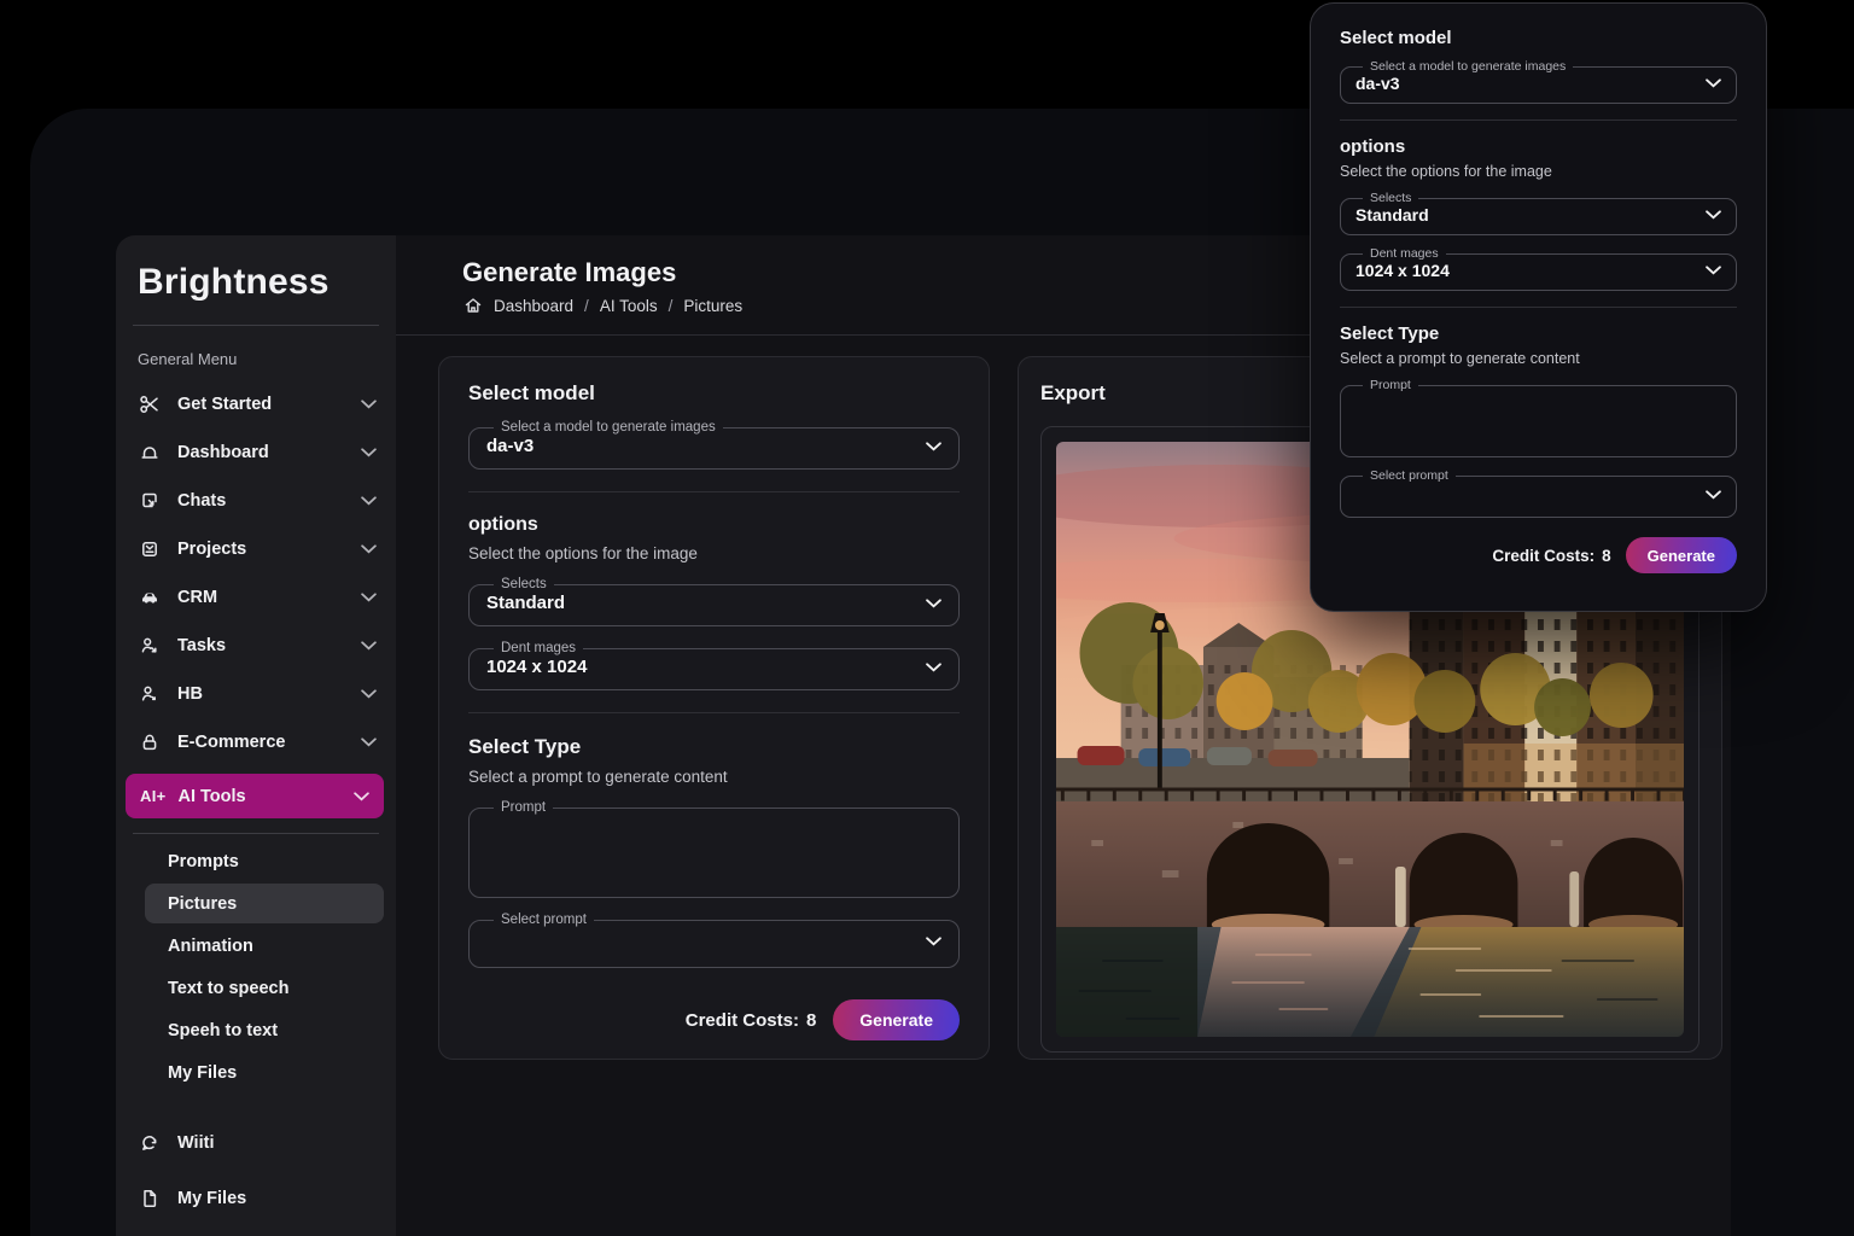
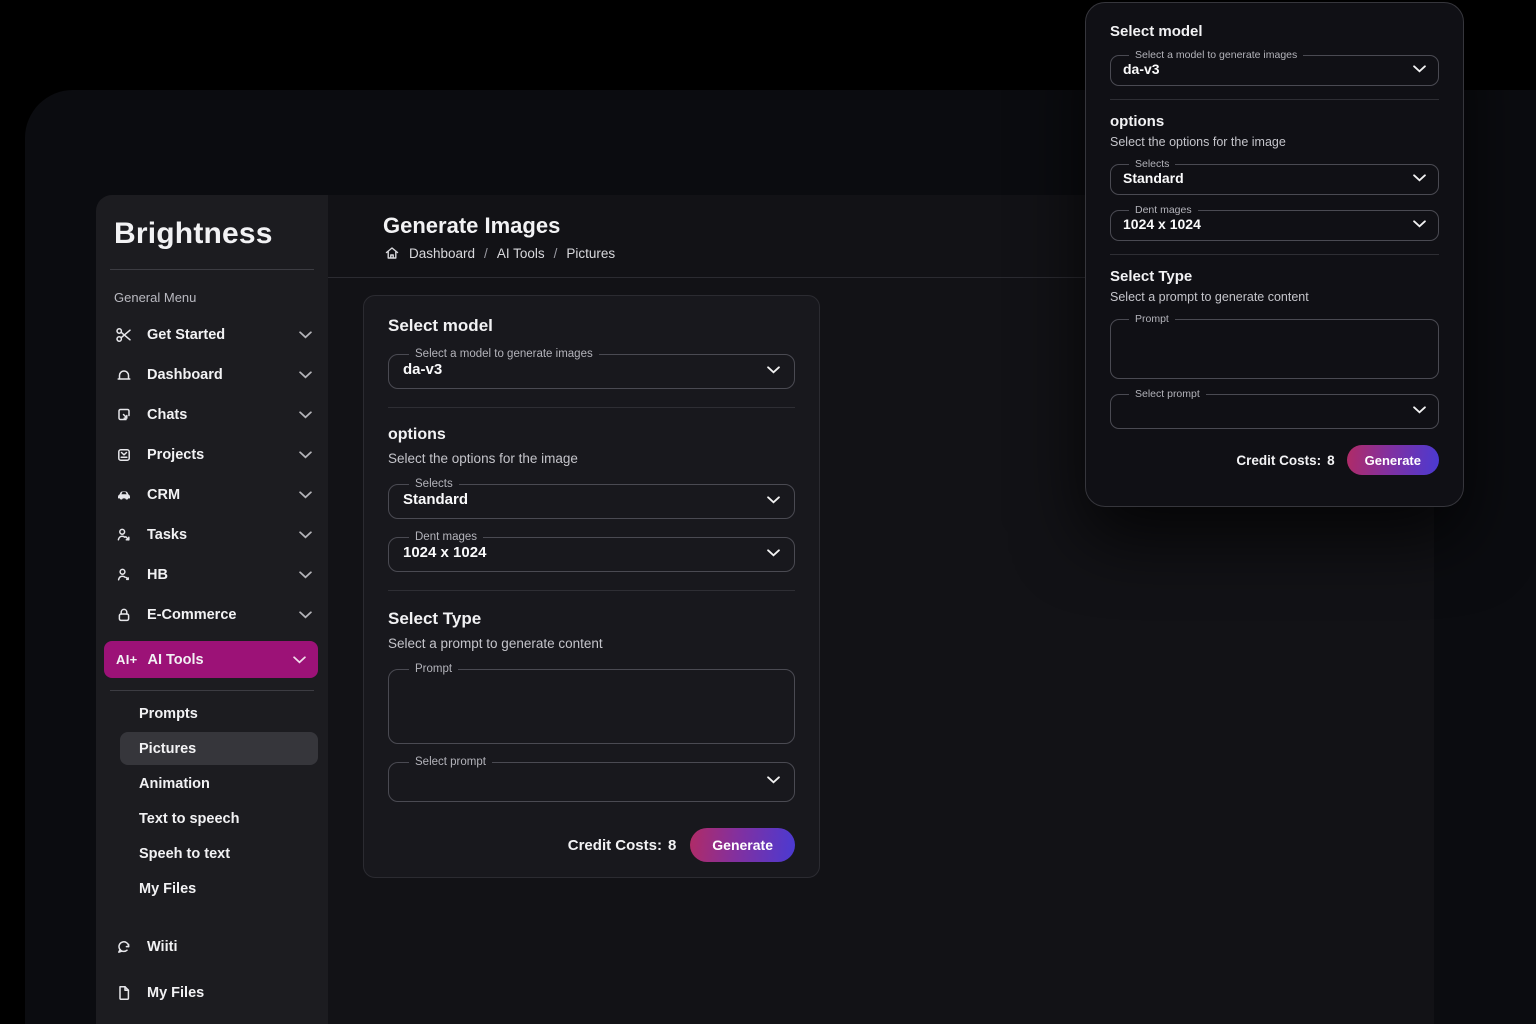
  Brightness
  General Menu
  Get Started
  Dashboard
  Chats
  Projects
  CRM
  Tasks
  HB
  E-Commerce
  AI+
  AI Tools
  Prompts
  Pictures
  Animation
  Text to speech
  Speeh to text
  My Files
  Wiiti
  My Files
  Generate Images
  Dashboard
  /
  AI Tools
  /
  Pictures
  Select model
  Select a model to generate images
  da-v3
  options
  Select the options for the image
  Selects
  Standard
  Dent mages
  1024 x 1024
  Select Type
  Select a prompt to generate content
  Prompt
  Select prompt
  Credit Costs: 8
  Generate
- Export
  Select model
  Select a model to generate images
  da-v3
  options
  Select the options for the image
  Selects
  Standard
  Dent mages
  1024 x 1024
  Select Type
  Select a prompt to generate content
  Prompt
  Select prompt
  Credit Costs: 8
  Generate
